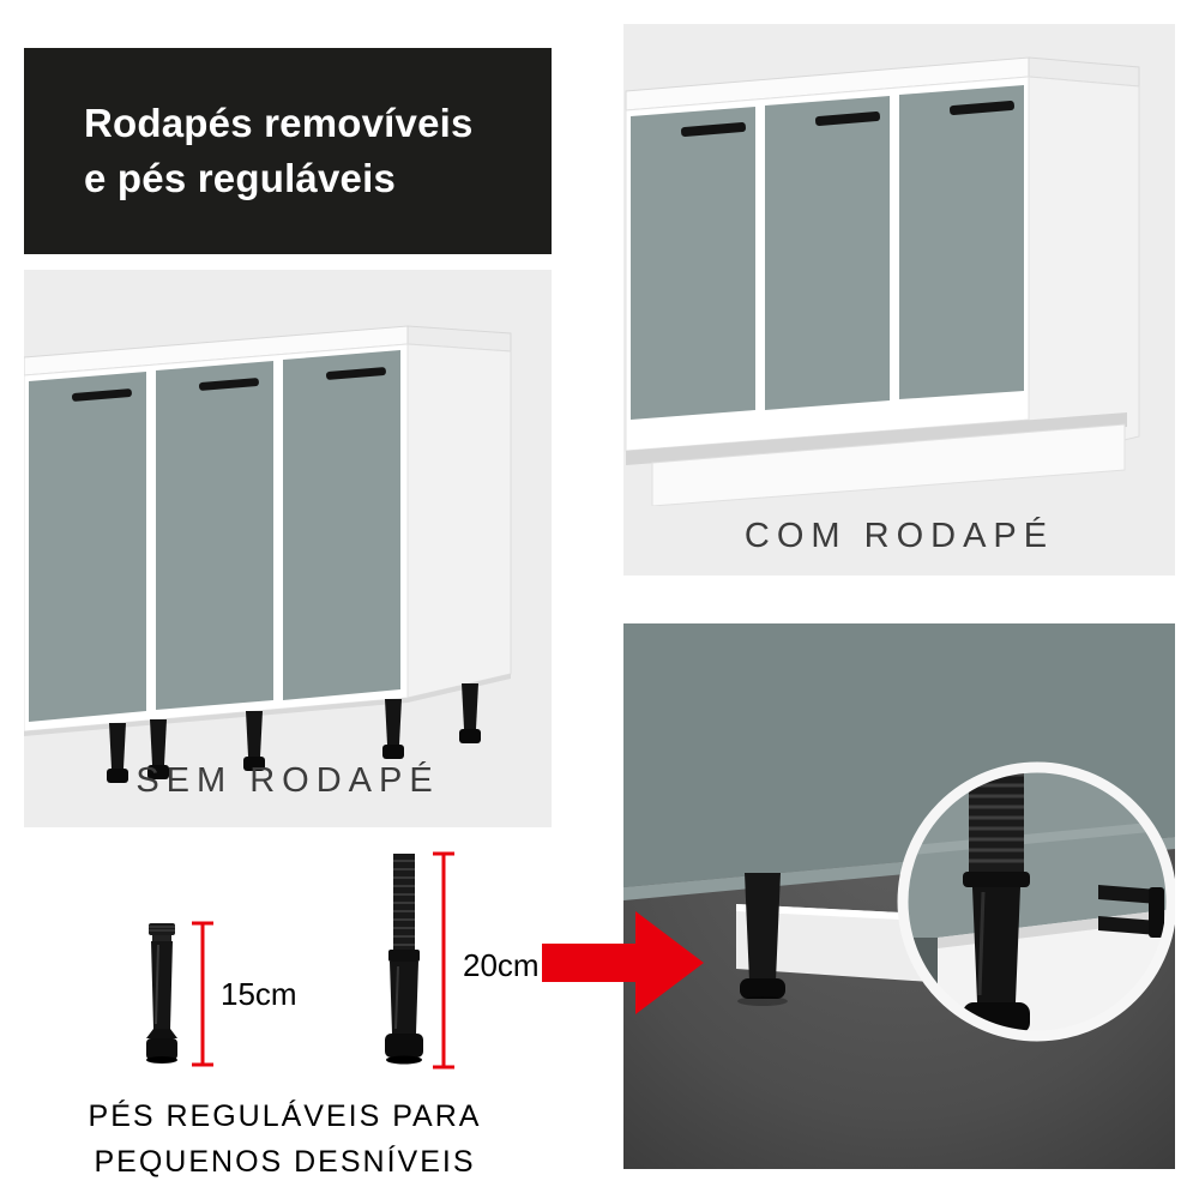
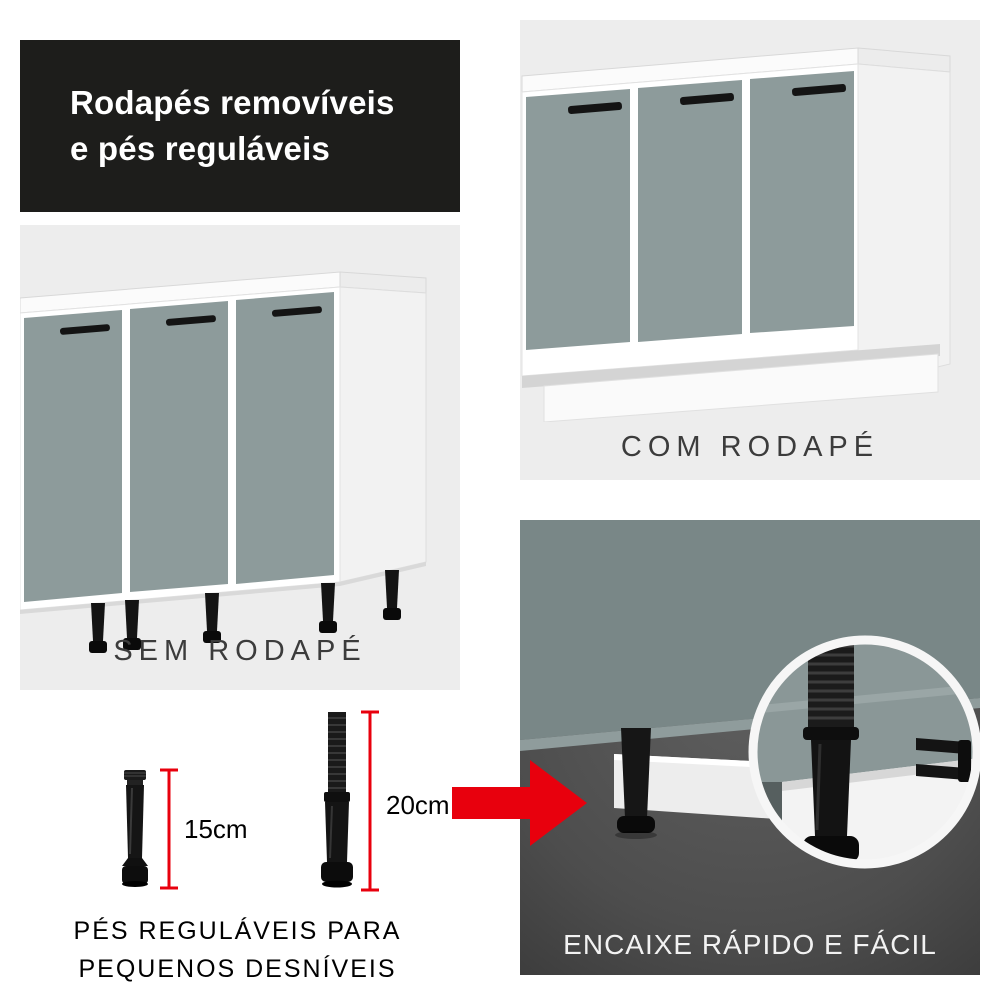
  Rodapés removíveis
  e pés reguláveis
  COM RODAPÉ
  SEM RODAPÉ
+ ENCAIXE RÁPIDO E FÁCIL
  15cm
  20cm
  PÉS REGULÁVEIS PARA
  PEQUENOS DESNÍVEIS
